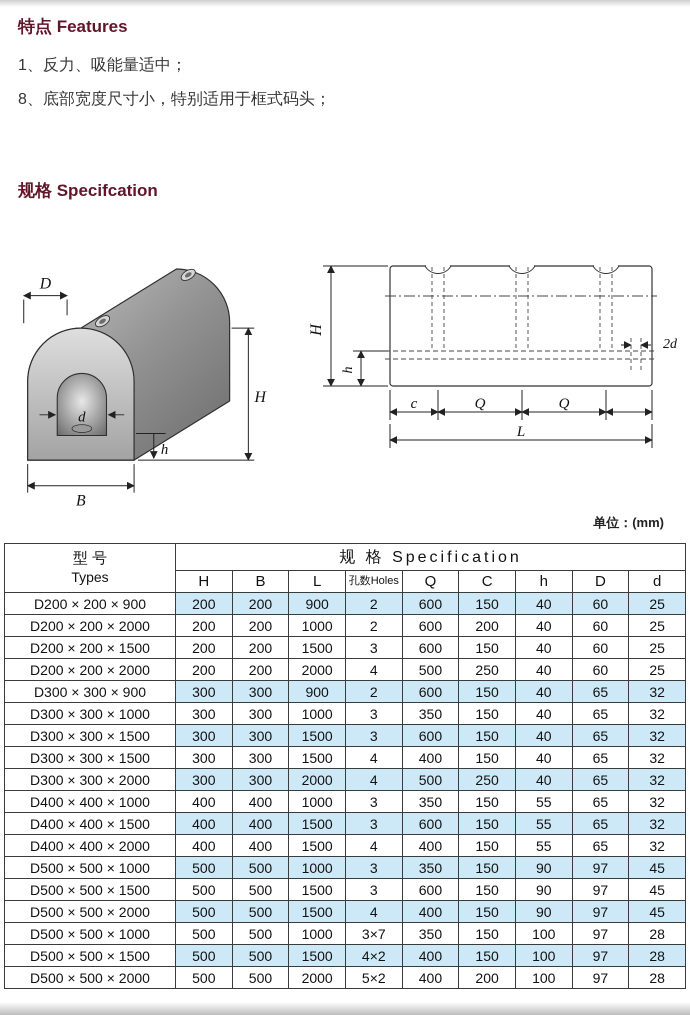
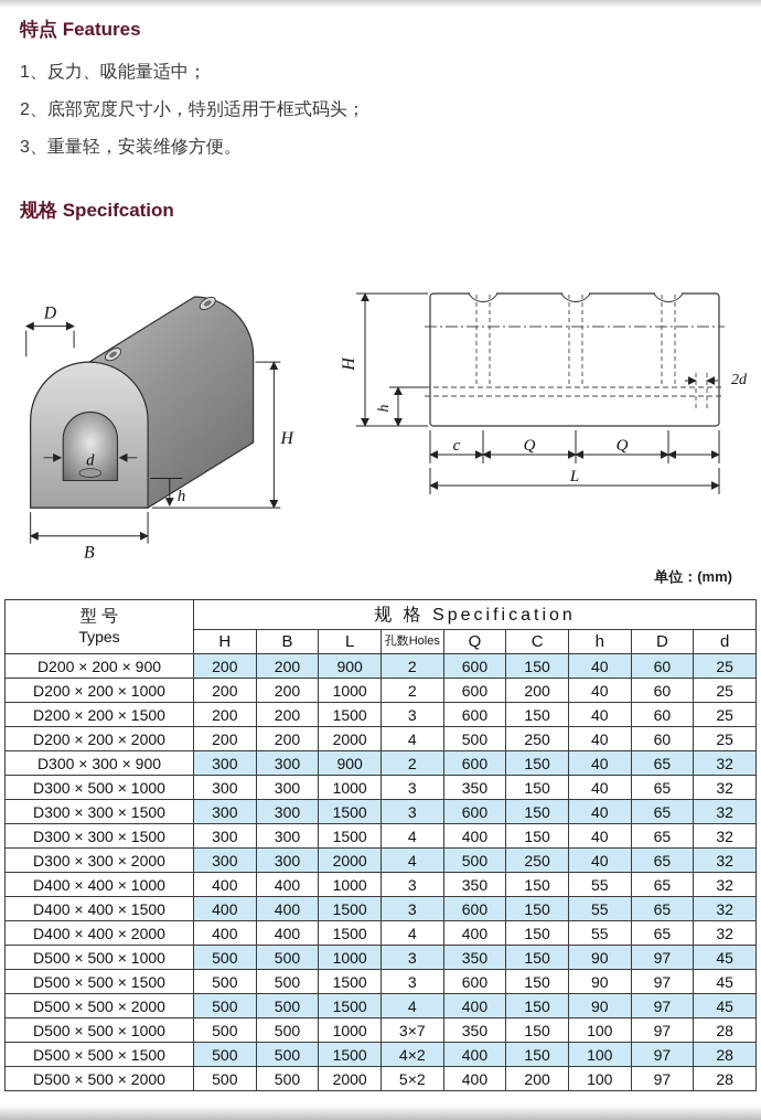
  特点 Features
  1、反力、吸能量适中；
- 8、底部宽度尺寸小，特别适用于框式码头；
+ 2、底部宽度尺寸小，特别适用于框式码头；
+ 3、重量轻，安装维修方便。
  规格 Specifcation
  D
  d
  H
  h
  B
  2d
  c
  Q
  Q
  L
  单位：(mm)
  型 号 Types	规 格 Specification
  H	B	L	孔数Holes	Q	C	h	D	d
  D200 × 200 × 900	200	200	900	2	600	150	40	60	25
- D200 × 200 × 2000	200	200	1000	2	600	200	40	60	25
+ D200 × 200 × 1000	200	200	1000	2	600	200	40	60	25
  D200 × 200 × 1500	200	200	1500	3	600	150	40	60	25
  D200 × 200 × 2000	200	200	2000	4	500	250	40	60	25
  D300 × 300 × 900	300	300	900	2	600	150	40	65	32
- D300 × 300 × 1000	300	300	1000	3	350	150	40	65	32
+ D300 × 500 × 1000	300	300	1000	3	350	150	40	65	32
  D300 × 300 × 1500	300	300	1500	3	600	150	40	65	32
  D300 × 300 × 1500	300	300	1500	4	400	150	40	65	32
  D300 × 300 × 2000	300	300	2000	4	500	250	40	65	32
  D400 × 400 × 1000	400	400	1000	3	350	150	55	65	32
  D400 × 400 × 1500	400	400	1500	3	600	150	55	65	32
  D400 × 400 × 2000	400	400	1500	4	400	150	55	65	32
  D500 × 500 × 1000	500	500	1000	3	350	150	90	97	45
  D500 × 500 × 1500	500	500	1500	3	600	150	90	97	45
  D500 × 500 × 2000	500	500	1500	4	400	150	90	97	45
  D500 × 500 × 1000	500	500	1000	3×7	350	150	100	97	28
  D500 × 500 × 1500	500	500	1500	4×2	400	150	100	97	28
  D500 × 500 × 2000	500	500	2000	5×2	400	200	100	97	28
